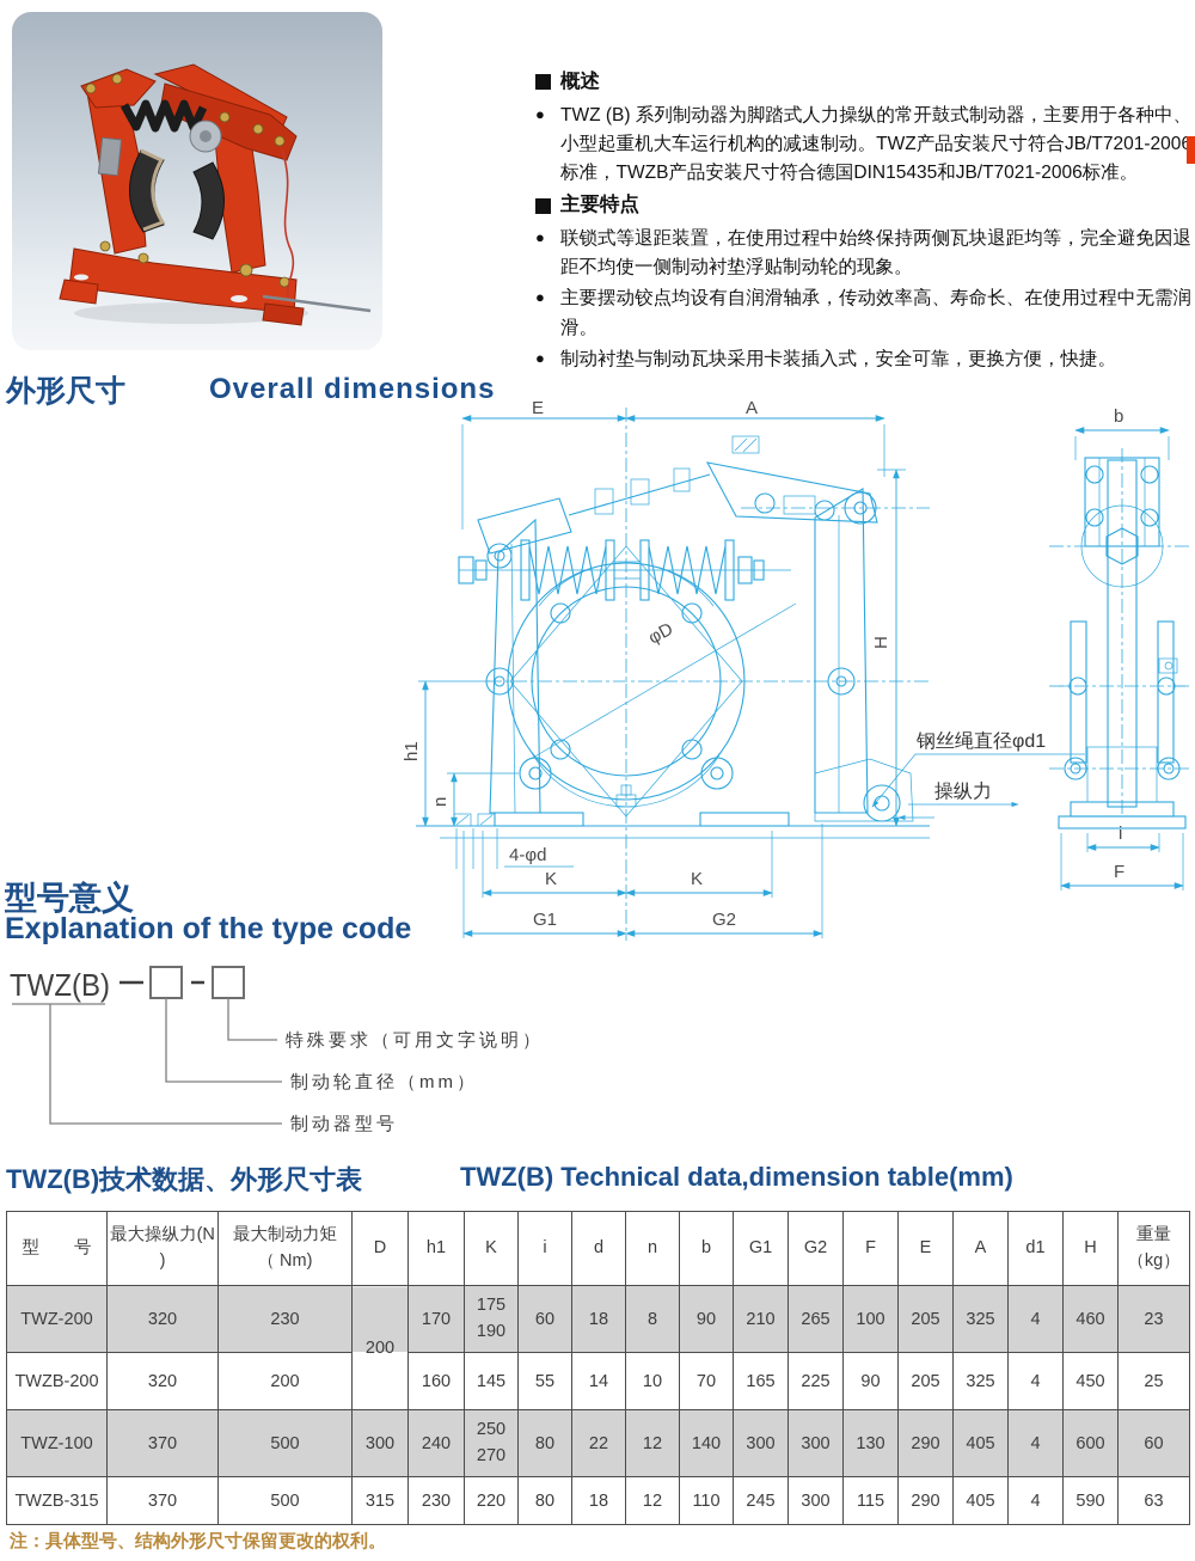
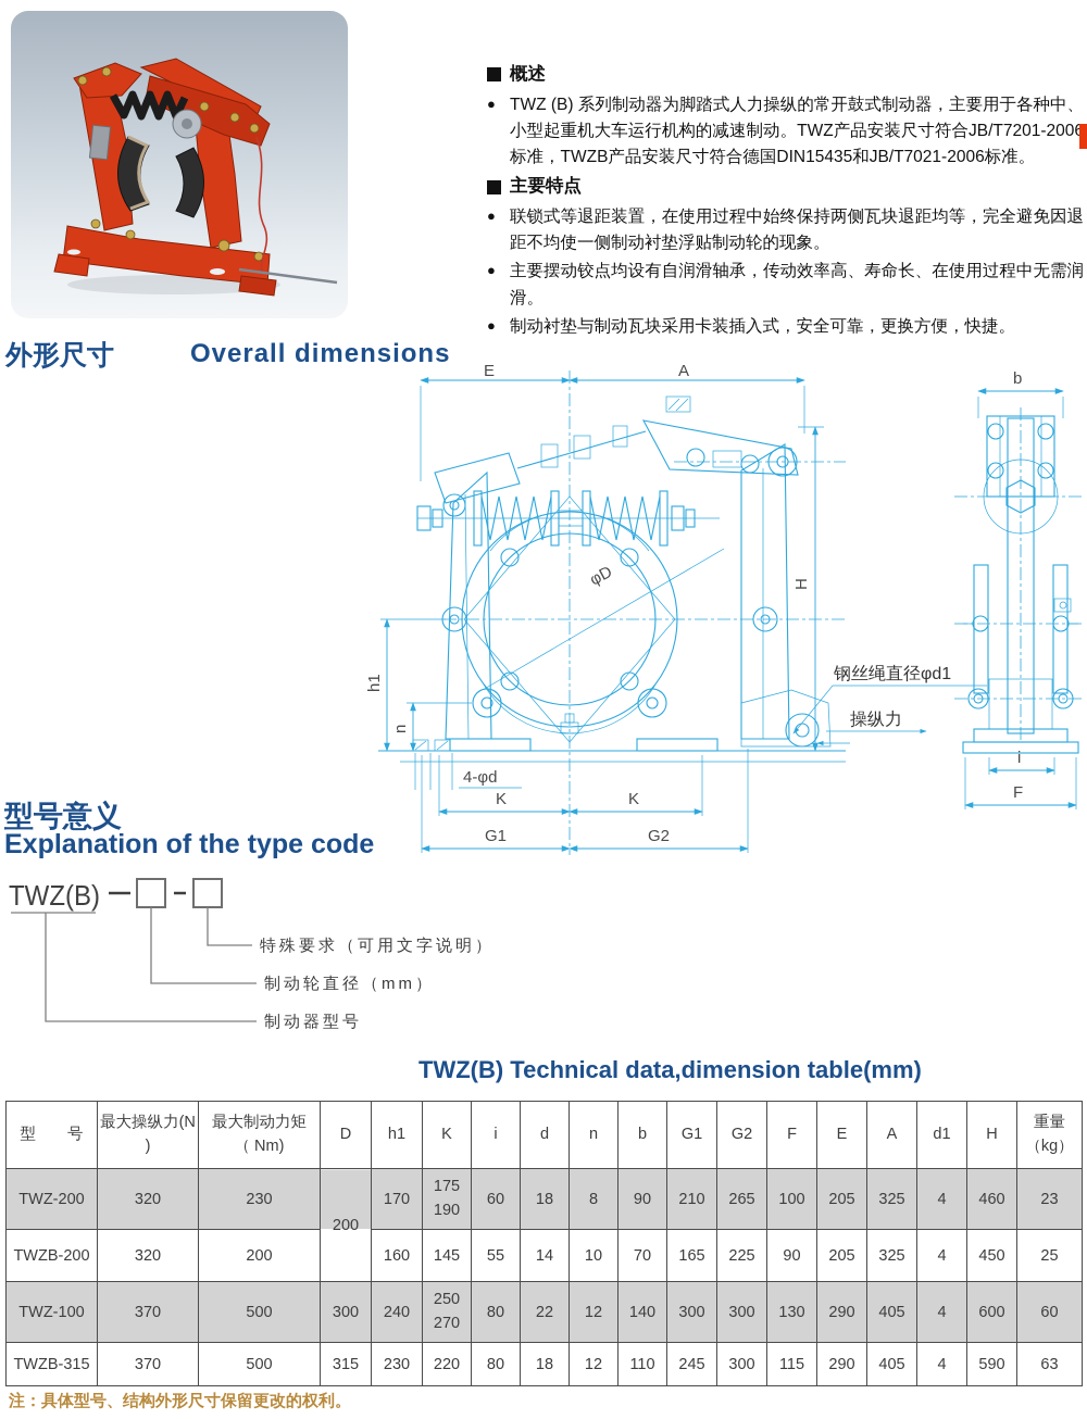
  概述
  ●
  TWZ (B) 系列制动器为脚踏式人力操纵的常开鼓式制动器，主要用于各种中、小型起重机大车运行机构的减速制动。TWZ产品安装尺寸符合JB/T7201-200标准，TWZB产品安装尺寸符合德国DIN15435和JB/T7021-2006标准。
  主要特点
  ●
  联锁式等退距装置，在使用过程中始终保持两侧瓦块退距均等，完全避免因退距不均使一侧制动衬垫浮贴制动轮的现象。
  ●
  主要摆动铰点均设有自润滑轴承，传动效率高、寿命长、在使用过程中无需润滑。
  ●
  制动衬垫与制动瓦块采用卡装插入式，安全可靠，更换方便，快捷。
  外形尺寸
  Overall dimensions
  E
  A
  b
  4-φd
  K
  K
  G1
  G2
  i
  F
  钢丝绳直径φd1
  操纵力
  型号意义
  Explanation of the type code
  TWZ(B)
  特殊要求（可用文字说明）
  制动轮直径（mm）
  制动器型号
- TWZ(B)技术数据、外形尺寸表
  TWZ(B) Technical data,dimension table(mm)
  型 号	最大操纵力(N )	最大制动力矩 （ Nm)	D	h1	K	i	d	n	b	G1	G2	F	E	A	d1	H	重量 （kg）
  TWZ-200	320	230	200	170	175 190	60	18	8	90	210	265	100	205	325	4	460	23
  TWZB-200	320	200	160	145	55	14	10	70	165	225	90	205	325	4	450	25
  TWZ-100	370	500	300	240	250 270	80	22	12	140	300	300	130	290	405	4	600	60
  TWZB-315	370	500	315	230	220	80	18	12	110	245	300	115	290	405	4	590	63
  注：具体型号、结构外形尺寸保留更改的权利。
